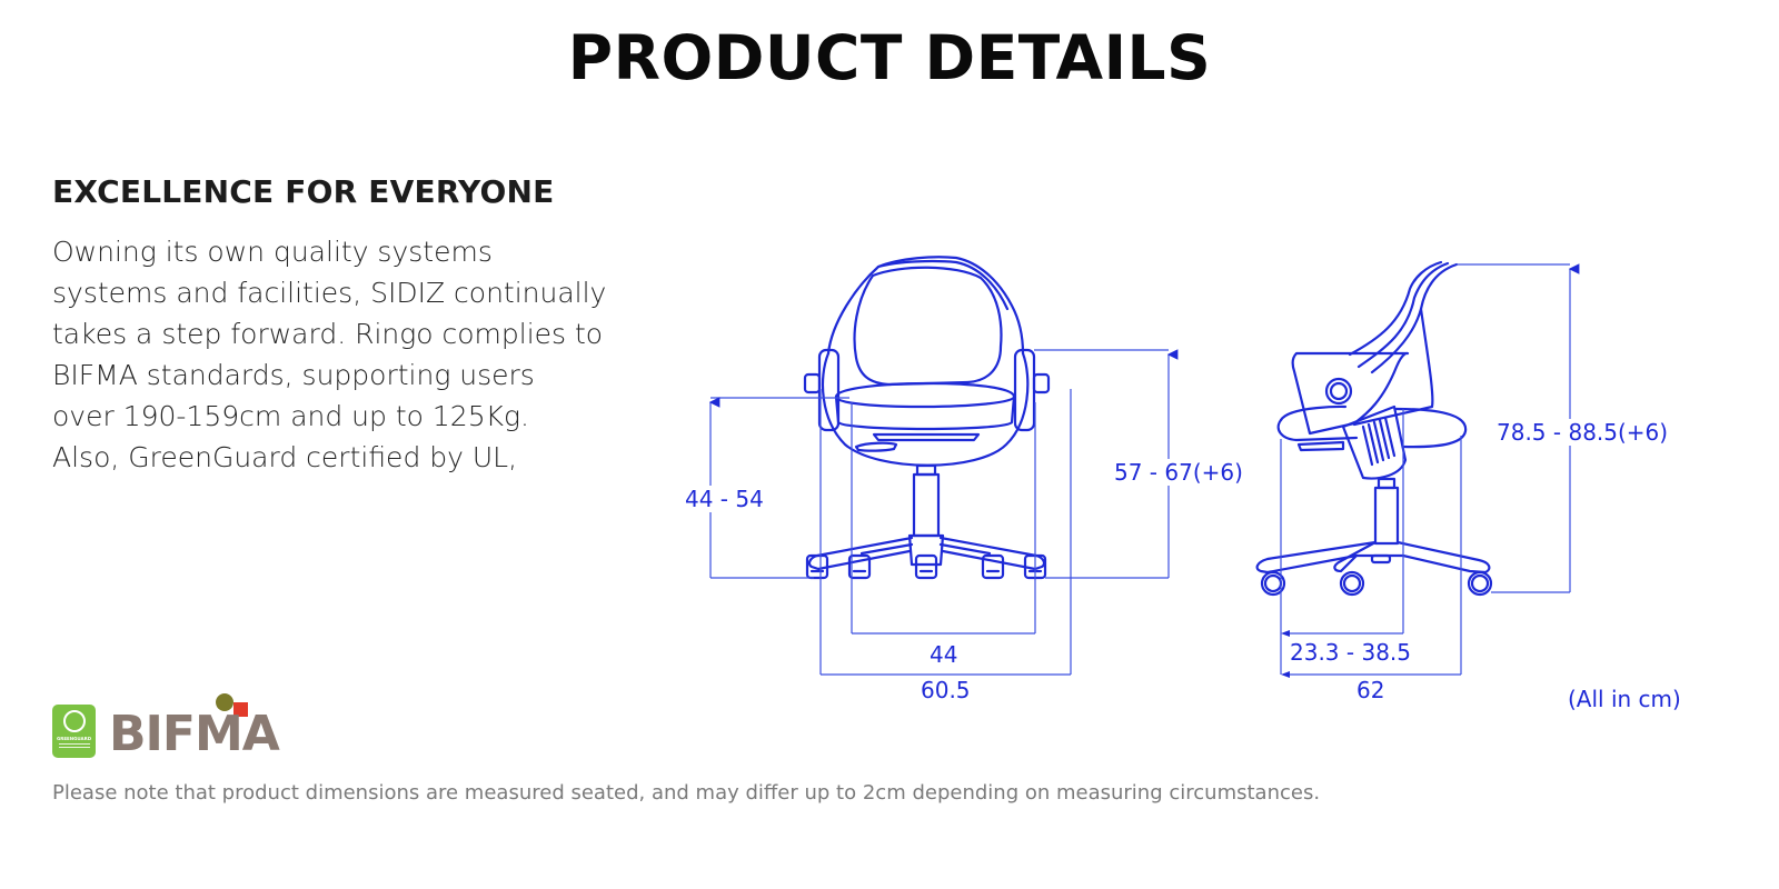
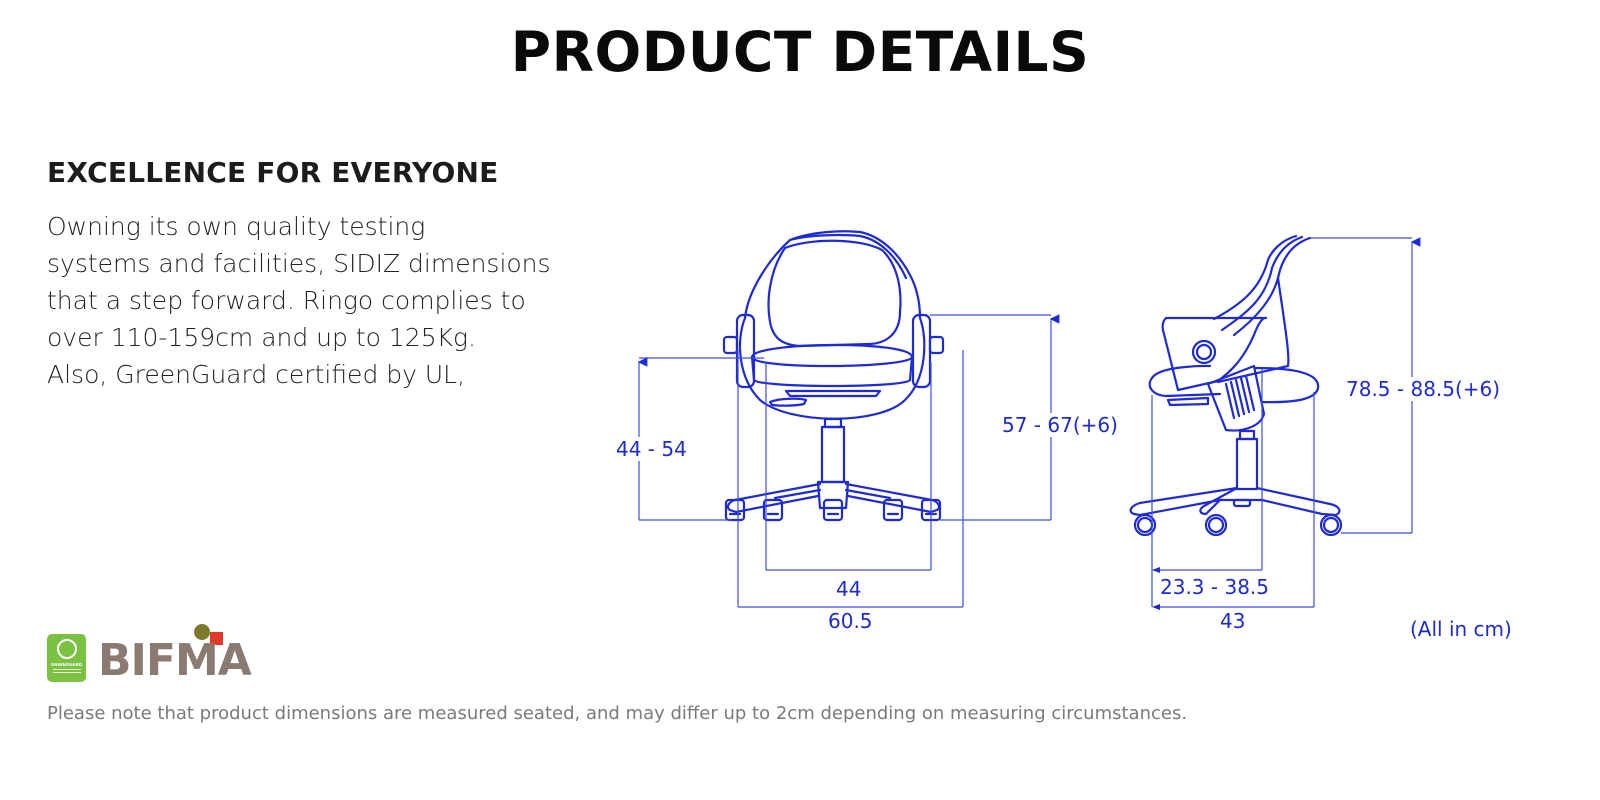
  PRODUCT DETAILS
  EXCELLENCE FOR EVERYONE
- Owning its own quality systems
+ Owning its own quality testing
- systems and facilities, SIDIZ continually
+ systems and facilities, SIDIZ dimensions
- takes a step forward. Ringo complies to
+ that a step forward. Ringo complies to
- BIFMA standards, supporting users
- over 190-159cm and up to 125Kg.
+ over 110-159cm and up to 125Kg.
  Also, GreenGuard certified by UL,
  BIFMA
  44 - 54
  57 - 67(+6)
  44
  60.5
  78.5 - 88.5(+6)
  23.3 - 38.5
- 62
+ 43
  (All in cm)
  Please note that product dimensions are measured seated, and may differ up to 2cm depending on measuring circumstances.
